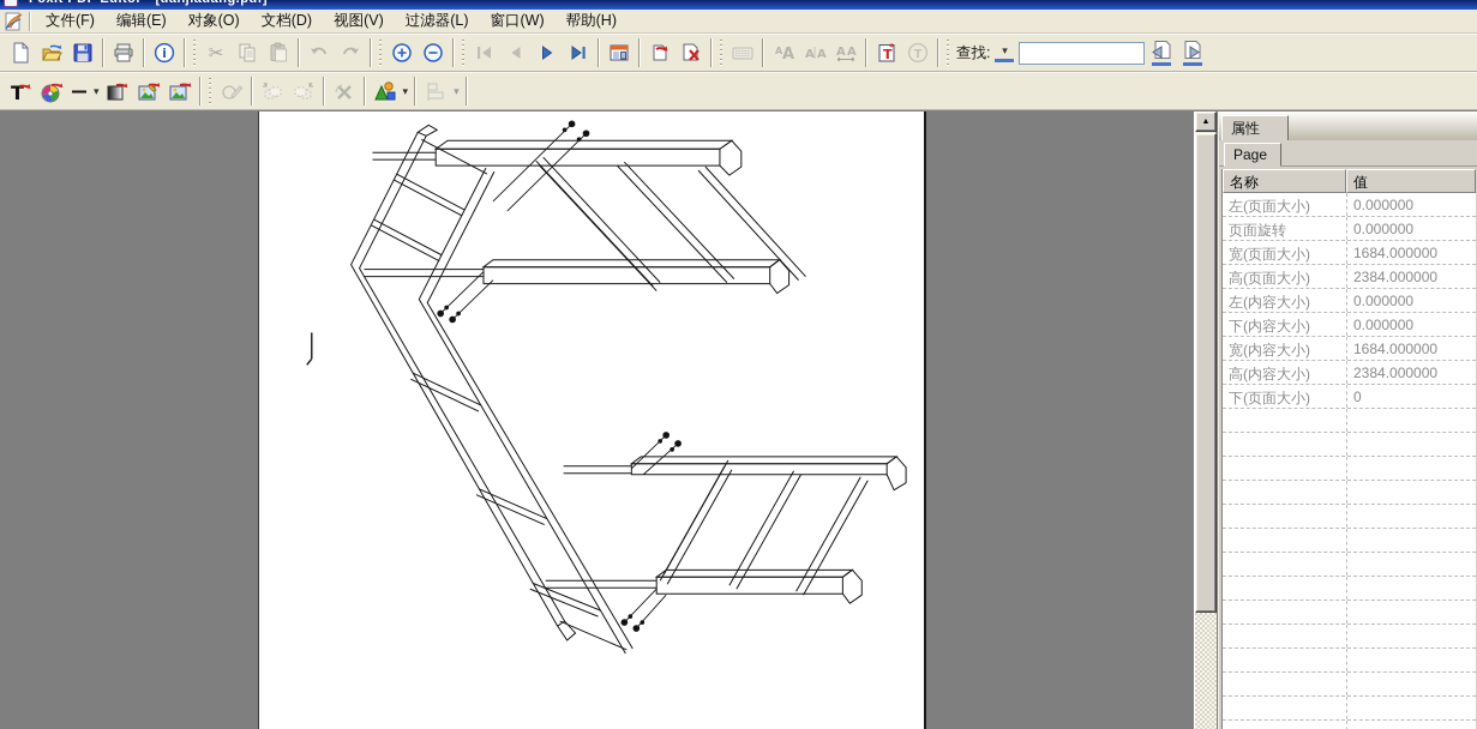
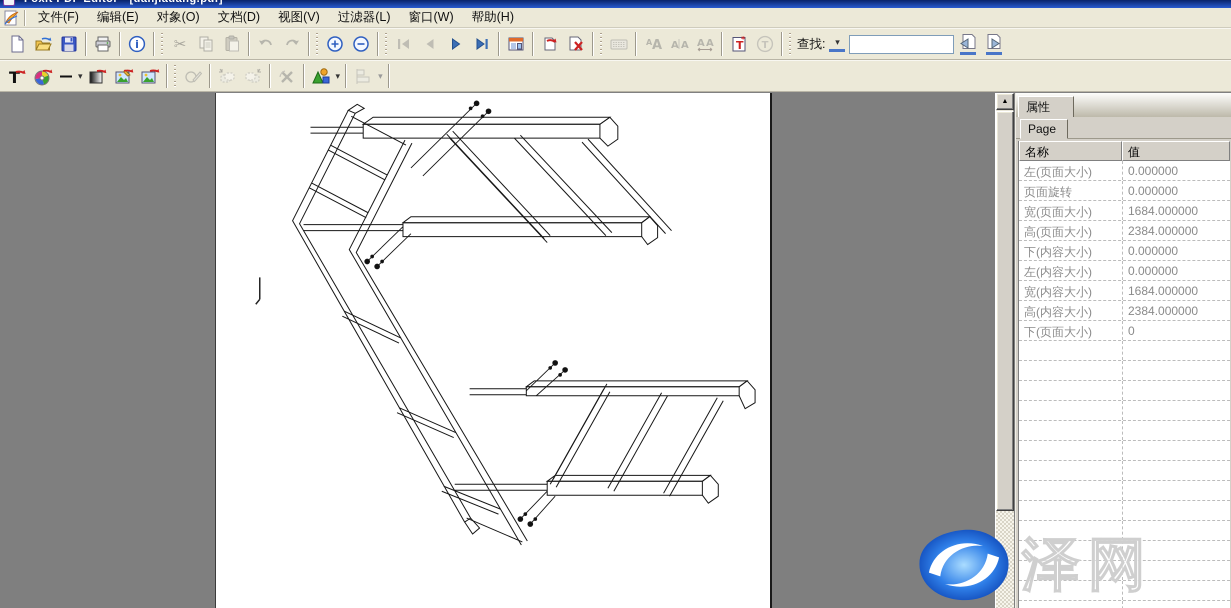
  文件(F)
  编辑(E)
  对象(O)
  文档(D)
  视图(V)
  过滤器(L)
  窗口(W)
  帮助(H)
  i
  ✂
  A
  A
  A
  A
  A
  A
  T
  *
  T
  查找:
  ▾
  T
  ▾
  ▾
  ▾
  属性
  Page
  名称
  值
  左(页面大小)
  0.000000
  页面旋转
  0.000000
  宽(页面大小)
  1684.000000
  高(页面大小)
  2384.000000
- 左(内容大小)
+ 下(内容大小)
  0.000000
- 下(内容大小)
+ 左(内容大小)
  0.000000
  宽(内容大小)
  1684.000000
  高(内容大小)
  2384.000000
  下(页面大小)
  0
+ 泽网
